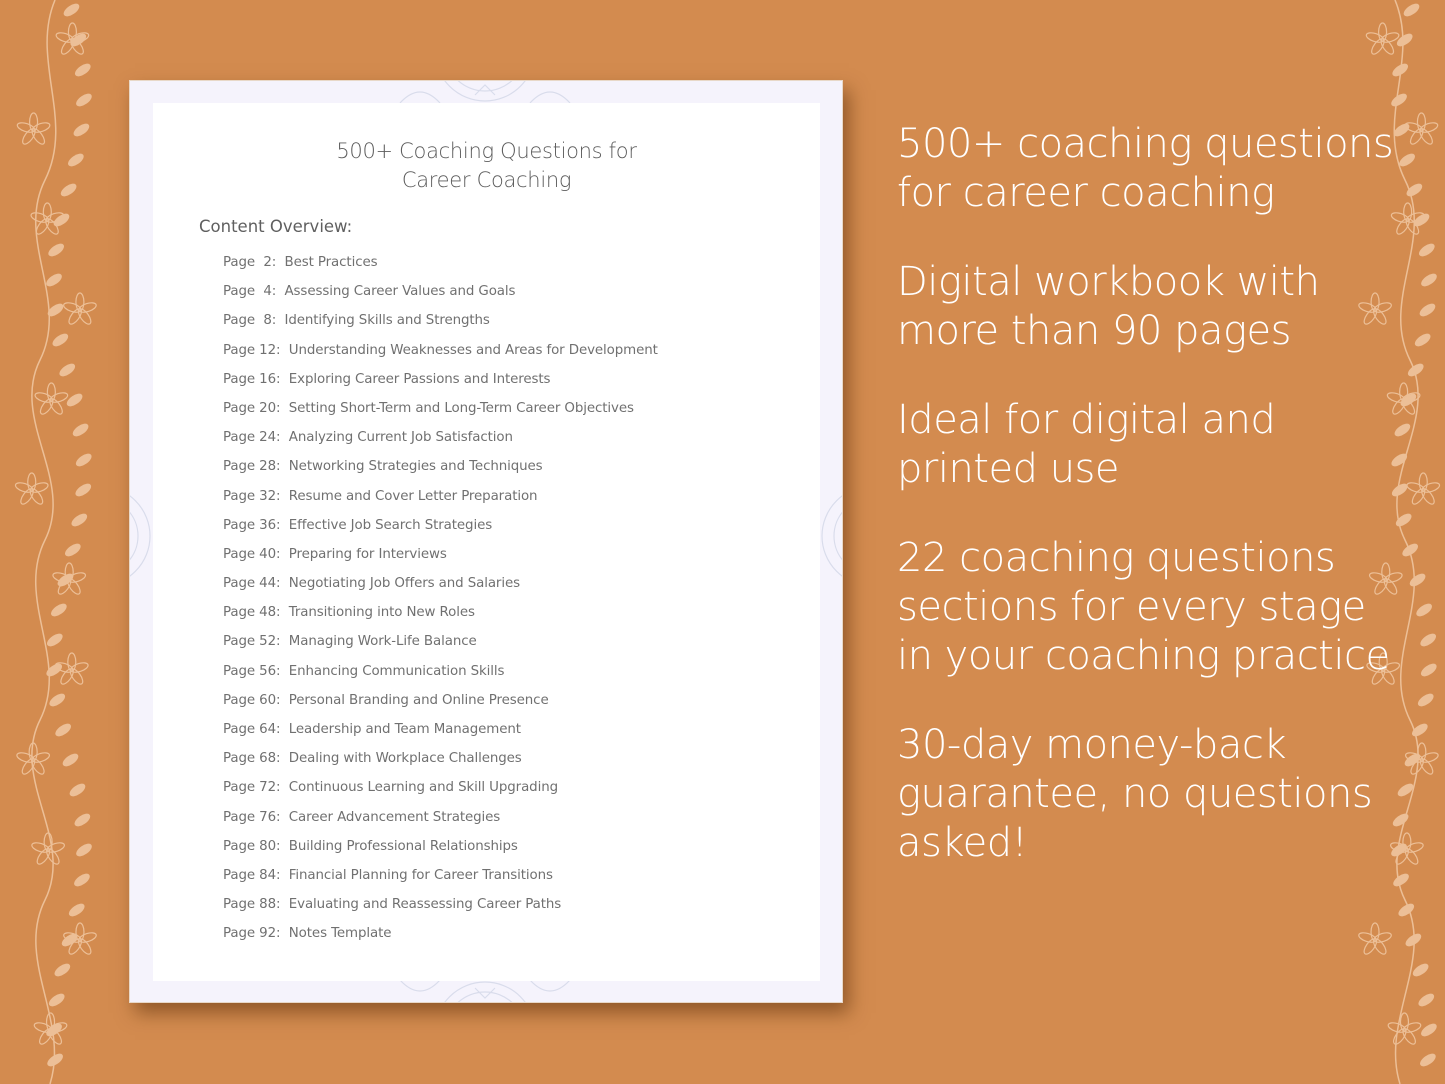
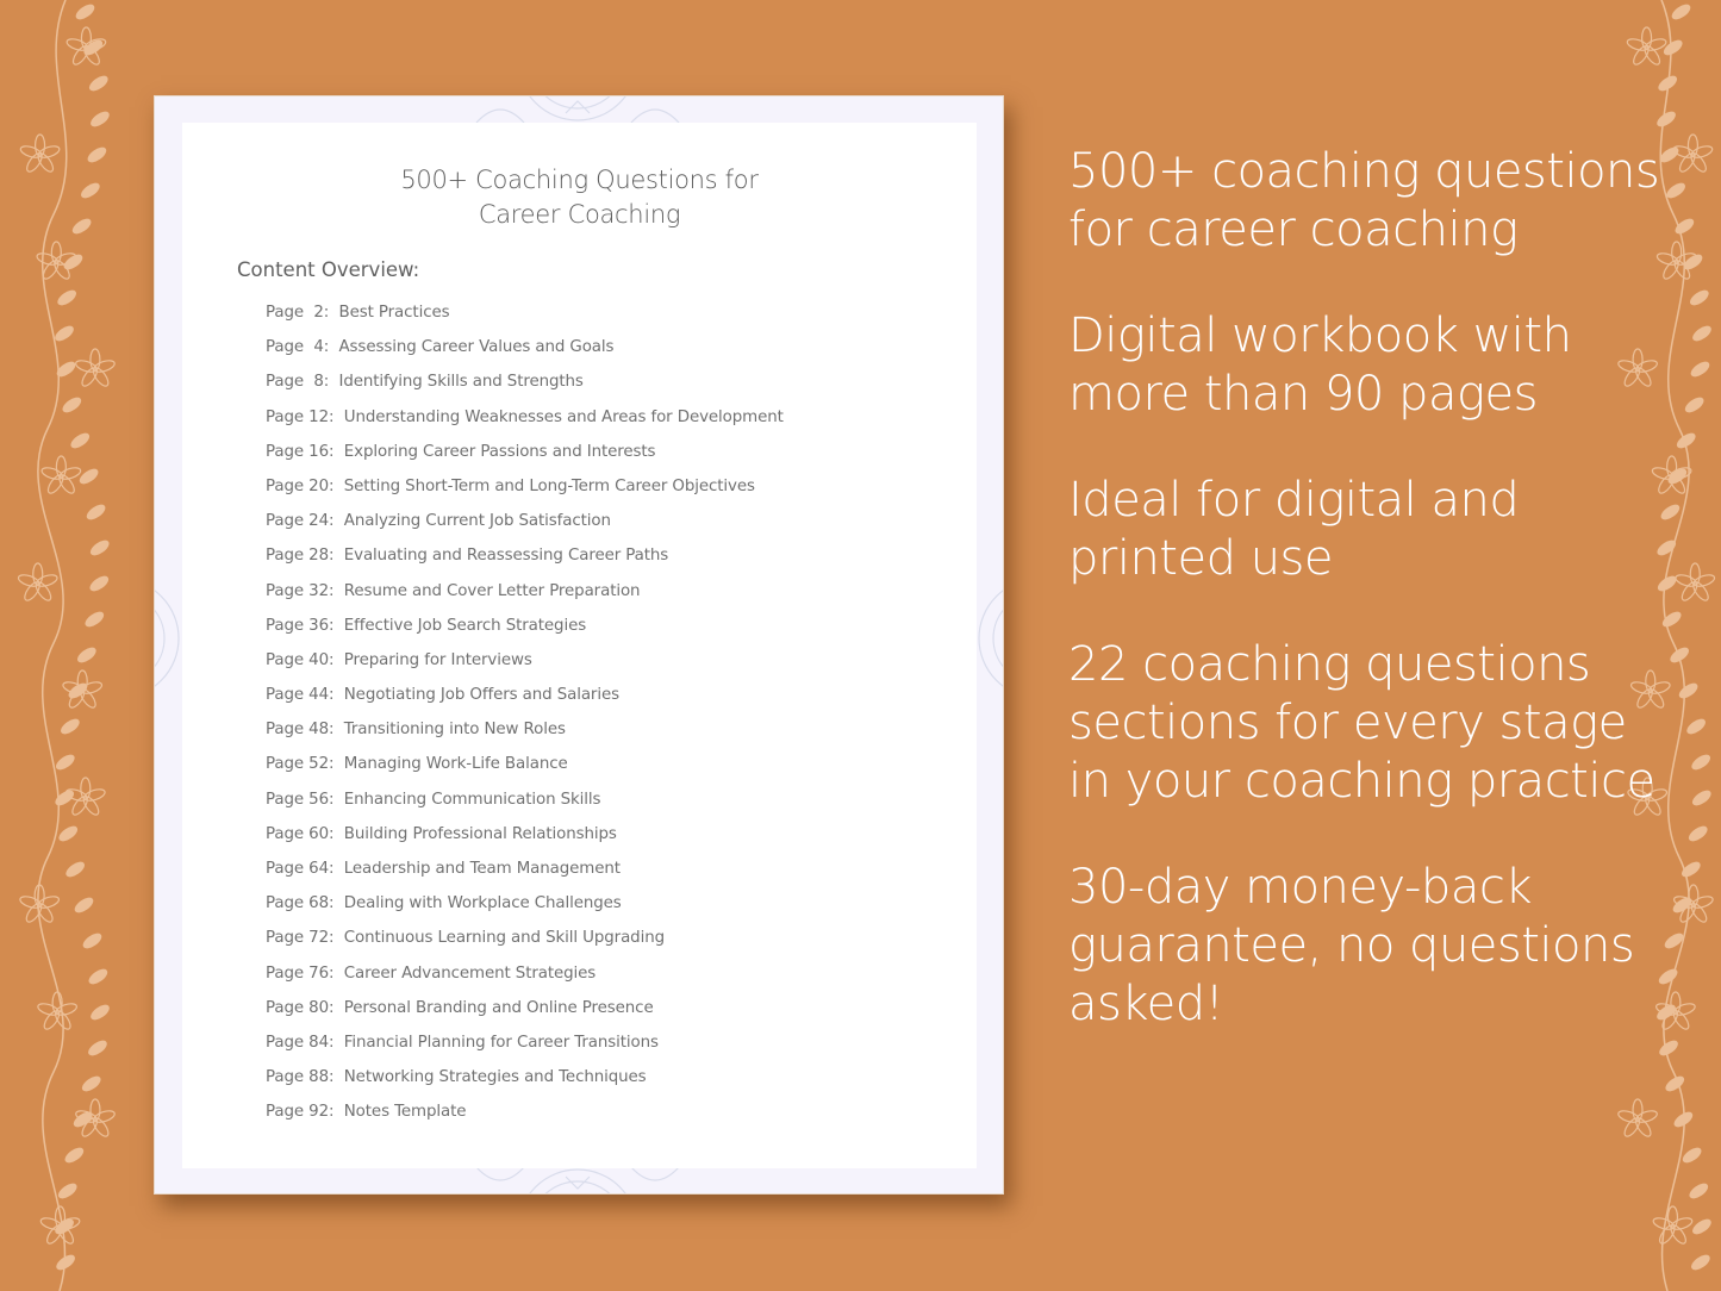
  500+ Coaching Questions for
  Career Coaching
  Content Overview:
  Page 2: Best Practices
  Page 4: Assessing Career Values and Goals
  Page 8: Identifying Skills and Strengths
  Page 12: Understanding Weaknesses and Areas for Development
  Page 16: Exploring Career Passions and Interests
  Page 20: Setting Short-Term and Long-Term Career Objectives
  Page 24: Analyzing Current Job Satisfaction
- Page 28: Networking Strategies and Techniques
+ Page 28: Evaluating and Reassessing Career Paths
  Page 32: Resume and Cover Letter Preparation
  Page 36: Effective Job Search Strategies
  Page 40: Preparing for Interviews
  Page 44: Negotiating Job Offers and Salaries
  Page 48: Transitioning into New Roles
  Page 52: Managing Work-Life Balance
  Page 56: Enhancing Communication Skills
- Page 60: Personal Branding and Online Presence
+ Page 60: Building Professional Relationships
  Page 64: Leadership and Team Management
  Page 68: Dealing with Workplace Challenges
  Page 72: Continuous Learning and Skill Upgrading
  Page 76: Career Advancement Strategies
- Page 80: Building Professional Relationships
+ Page 80: Personal Branding and Online Presence
  Page 84: Financial Planning for Career Transitions
- Page 88: Evaluating and Reassessing Career Paths
+ Page 88: Networking Strategies and Techniques
  Page 92: Notes Template
  500+ coaching questions for career coaching
  Digital workbook with more than 90 pages
  Ideal for digital and printed use
  22 coaching questions sections for every stage in your coaching practice
  30-day money-back guarantee, no questions asked!
